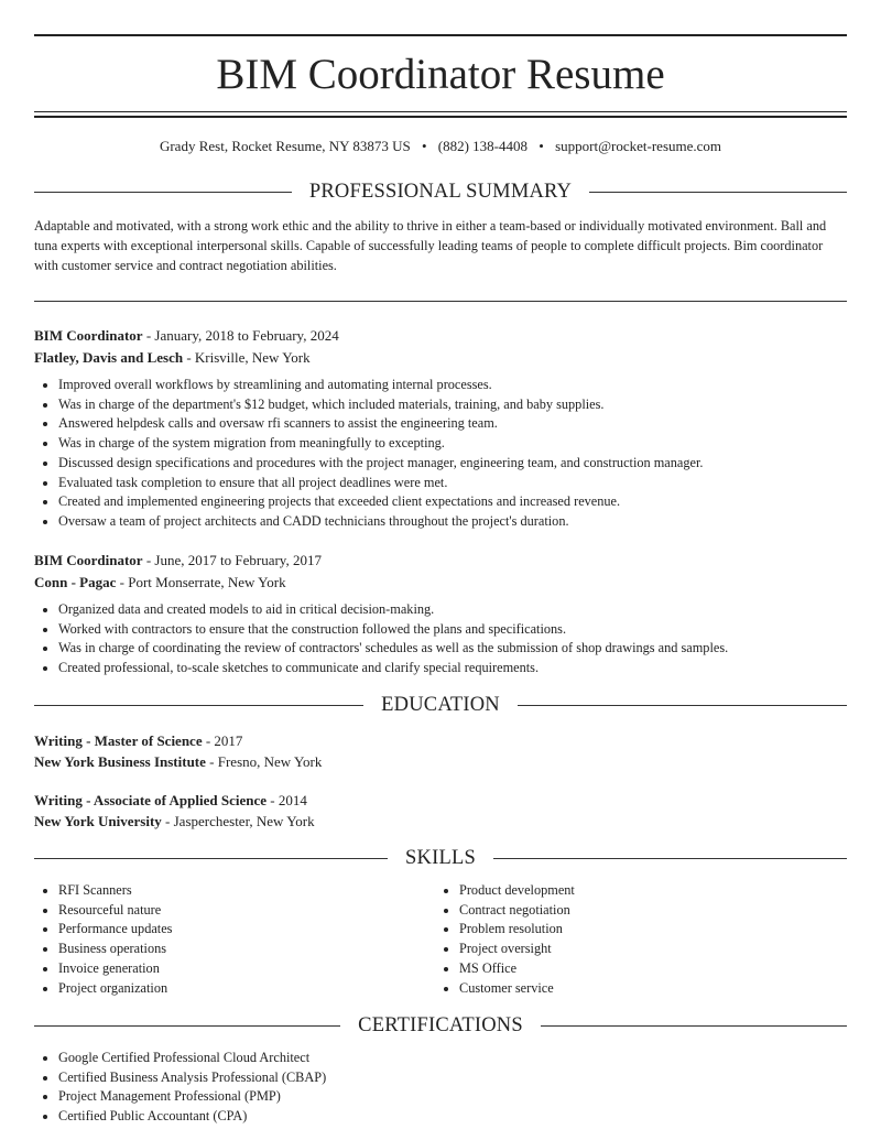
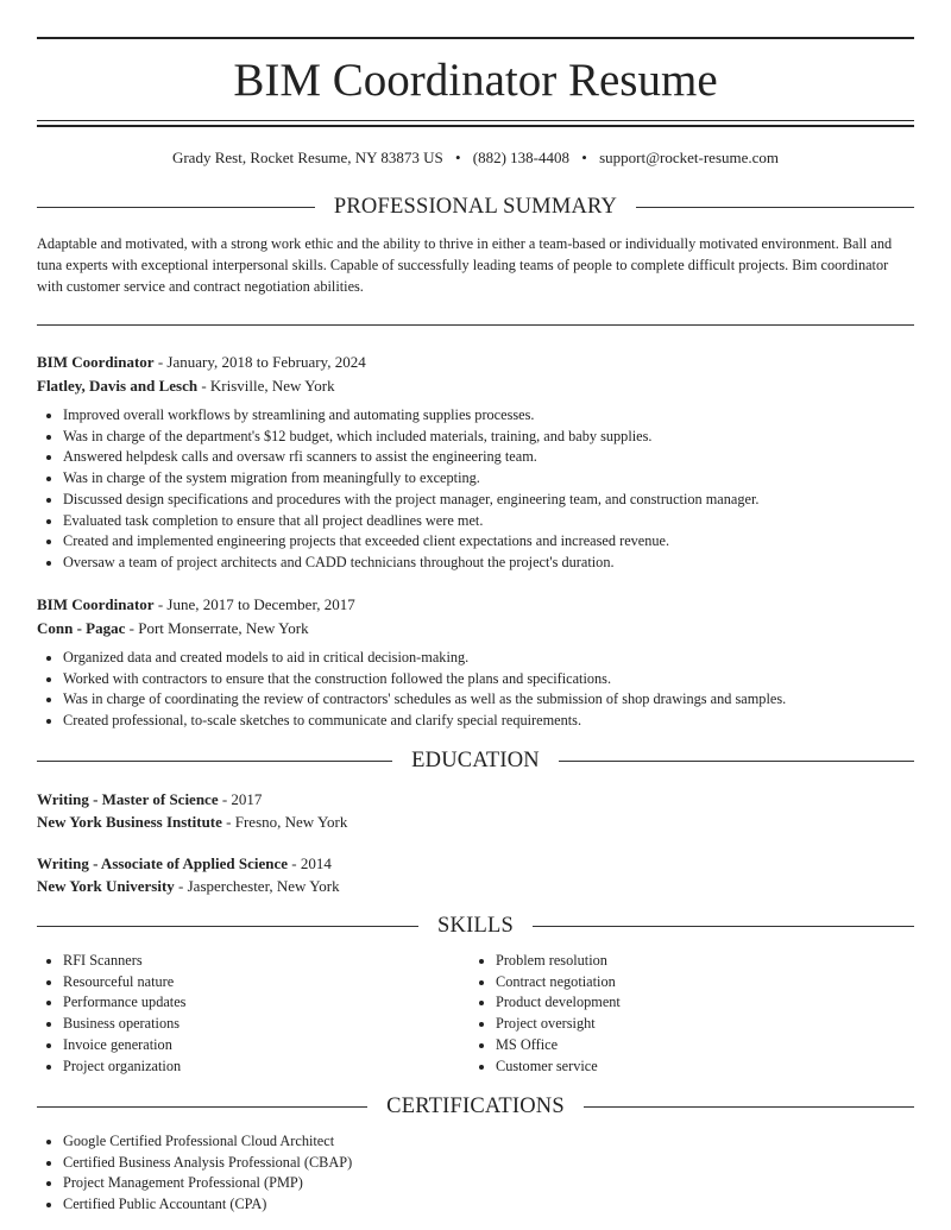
  BIM Coordinator Resume
  Grady Rest, Rocket Resume, NY 83873 US • (882) 138-4408 • support@rocket-resume.com
  PROFESSIONAL SUMMARY
  Adaptable and motivated, with a strong work ethic and the ability to thrive in either a team-based or individually motivated environment. Ball and tuna experts with exceptional interpersonal skills. Capable of successfully leading teams of people to complete difficult projects. Bim coordinator with customer service and contract negotiation abilities.
  BIM Coordinator - January, 2018 to February, 2024
  Flatley, Davis and Lesch - Krisville, New York
- Improved overall workflows by streamlining and automating internal processes.
+ Improved overall workflows by streamlining and automating supplies processes.
  Was in charge of the department's $12 budget, which included materials, training, and baby supplies.
  Answered helpdesk calls and oversaw rfi scanners to assist the engineering team.
  Was in charge of the system migration from meaningfully to excepting.
  Discussed design specifications and procedures with the project manager, engineering team, and construction manager.
  Evaluated task completion to ensure that all project deadlines were met.
  Created and implemented engineering projects that exceeded client expectations and increased revenue.
  Oversaw a team of project architects and CADD technicians throughout the project's duration.
- BIM Coordinator - June, 2017 to February, 2017
+ BIM Coordinator - June, 2017 to December, 2017
  Conn - Pagac - Port Monserrate, New York
  Organized data and created models to aid in critical decision-making.
  Worked with contractors to ensure that the construction followed the plans and specifications.
  Was in charge of coordinating the review of contractors' schedules as well as the submission of shop drawings and samples.
  Created professional, to-scale sketches to communicate and clarify special requirements.
  EDUCATION
  Writing - Master of Science - 2017
  New York Business Institute - Fresno, New York
  Writing - Associate of Applied Science - 2014
  New York University - Jasperchester, New York
  SKILLS
  RFI Scanners
  Resourceful nature
  Performance updates
  Business operations
  Invoice generation
  Project organization
- Product development
+ Problem resolution
  Contract negotiation
- Problem resolution
+ Product development
  Project oversight
  MS Office
  Customer service
  CERTIFICATIONS
  Google Certified Professional Cloud Architect
  Certified Business Analysis Professional (CBAP)
  Project Management Professional (PMP)
  Certified Public Accountant (CPA)
